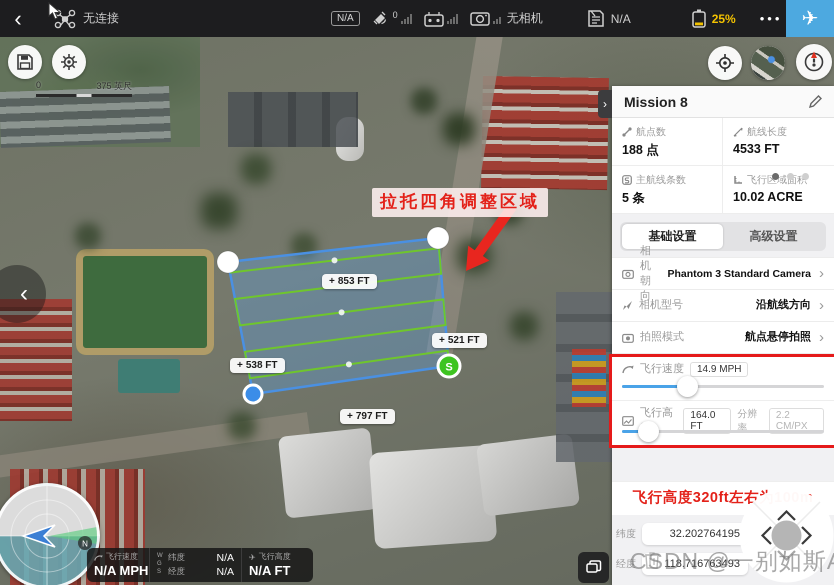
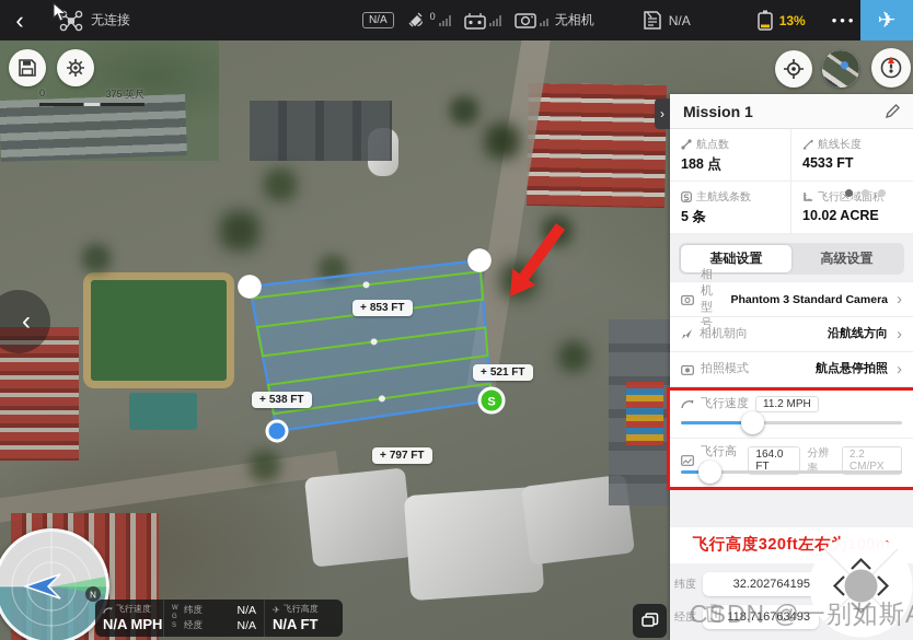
  S
  + 853 FT
  + 521 FT
  + 538 FT
  + 797 FT
- 拉托四角调整区域
  0
  375 英尺
  ‹
  N
  ‹
  无连接
  N/A
  0
  无相机
  N/A
- 25%
+ 13%
  •••
  ✈
  ›
- Mission 8
+ Mission 1
  航点数
  188 点
  航线长度
  4533 FT
  主航线条数
  5 条
  飞行区域面积
  10.02 ACRE
  基础设置
  高级设置
- 相机朝向
+ 相机型号
  Phantom 3 Standard Camera
  ›
- 相机型号
+ 相机朝向
  沿航线方向
  ›
  拍照模式
  航点悬停拍照
  ›
  飞行速度
- 14.9 MPH
+ 11.2 MPH
  飞行高
  164.0 FT
  分辨率
  2.2 CM/PX
  纬度
  32.202764195
  经度
  118.716763493
  飞行速度
  N/A MPH
  纬度
  N/A
  经度
  N/A
  ✈
  飞行高度
  N/A FT
  CSDN @一别如斯
